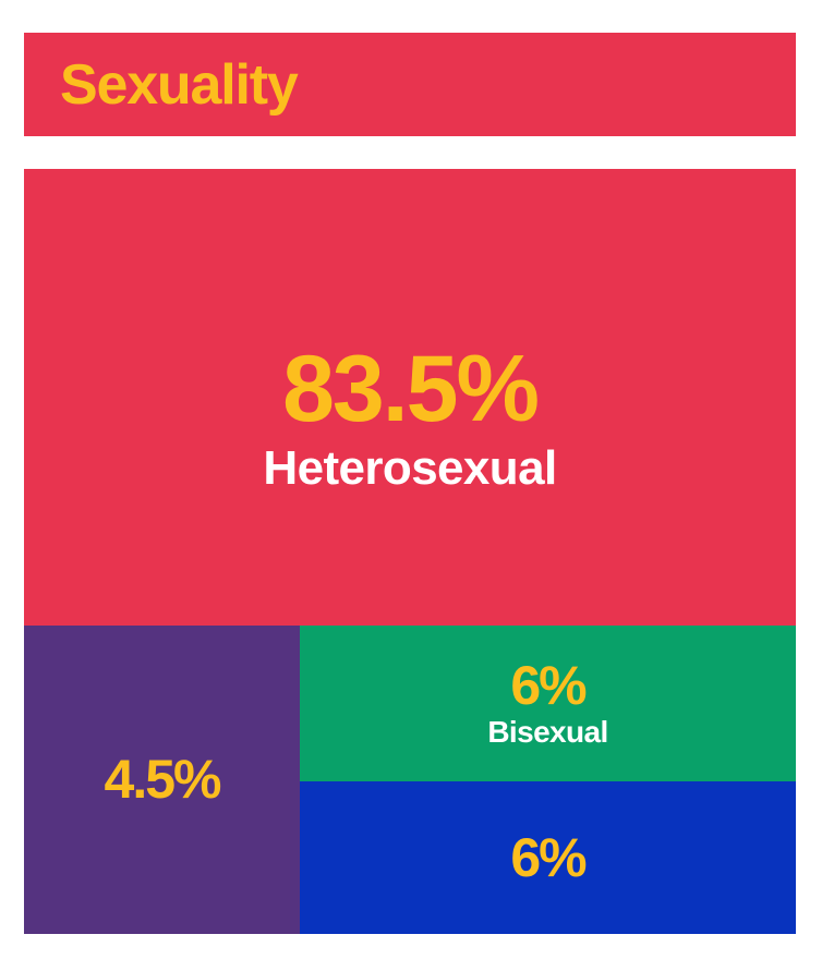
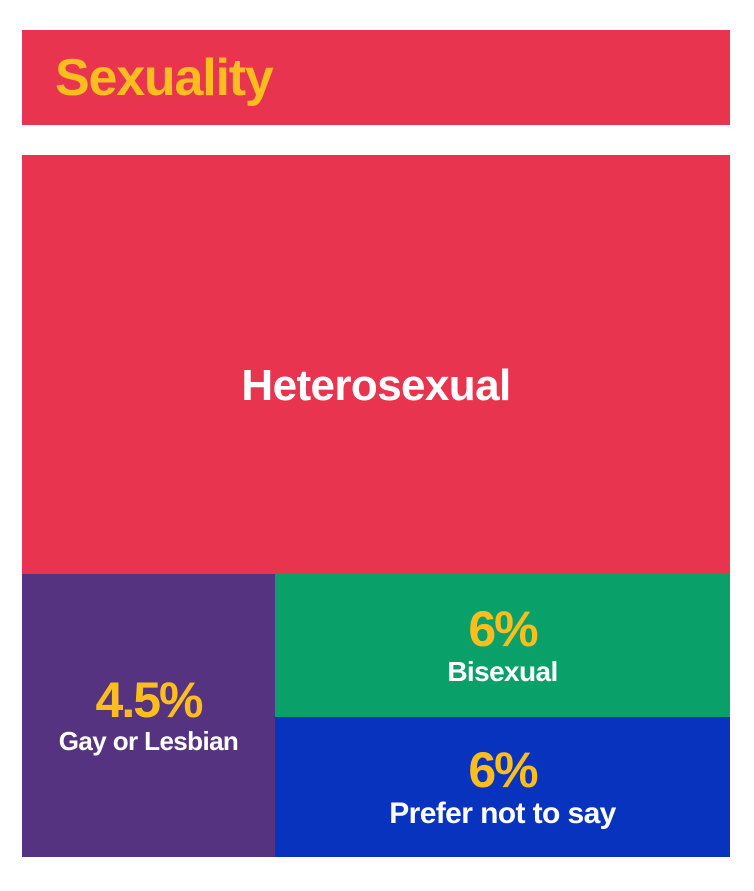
  Sexuality
- 83.5%
  Heterosexual
  4.5%
+ Gay or Lesbian
  6%
  Bisexual
  6%
+ Prefer not to say
